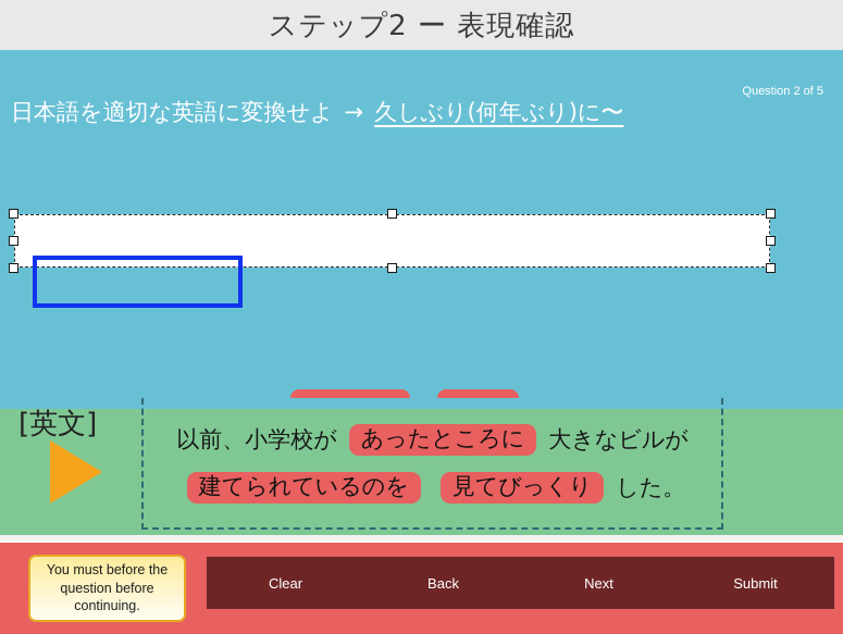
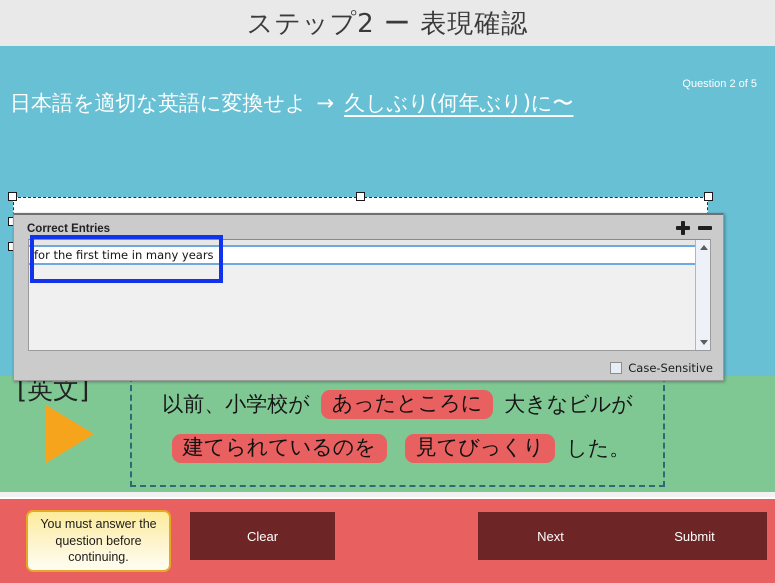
  ステップ2 ー 表現確認
  Question 2 of 5
  日本語を適切な英語に変換せよ → 久しぶり(何年ぶり)に〜
  [英文]
  以前、小学校が
  あったところに
  大きなビルが
  建てられているのを
  見てびっくり
  した。
+ Correct Entries
+ for the first time in many years
+ Case-Sensitive
- You must before the question before continuing.
+ You must answer the question before continuing.
  Clear
- Back
  Next
  Submit
